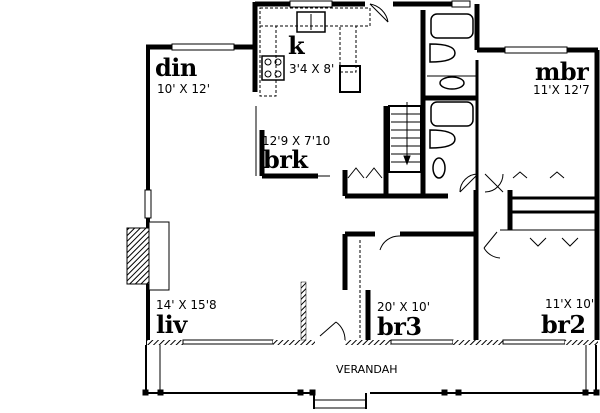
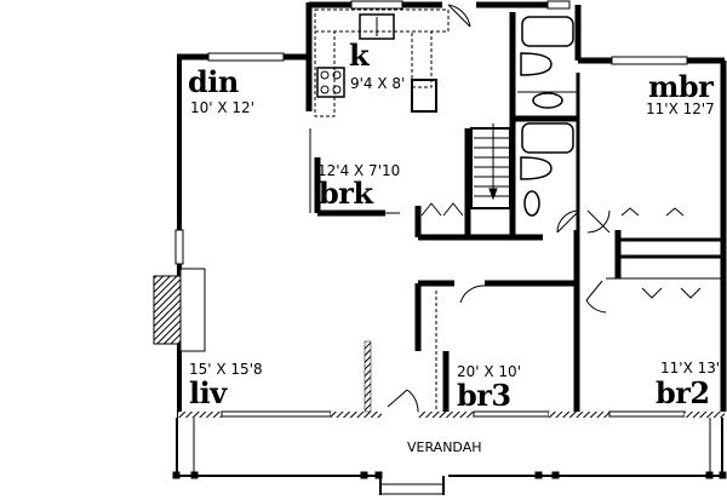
  din
  10' X 12'
  k
- 3'4 X 8'
+ 9'4 X 8'
- 12'9 X 7'10
+ 12'4 X 7'10
  brk
  mbr
  11'X 12'7
- 14' X 15'8
+ 15' X 15'8
  liv
  20' X 10'
  br3
- 11'X 10'
+ 11'X 13'
  br2
  VERANDAH
